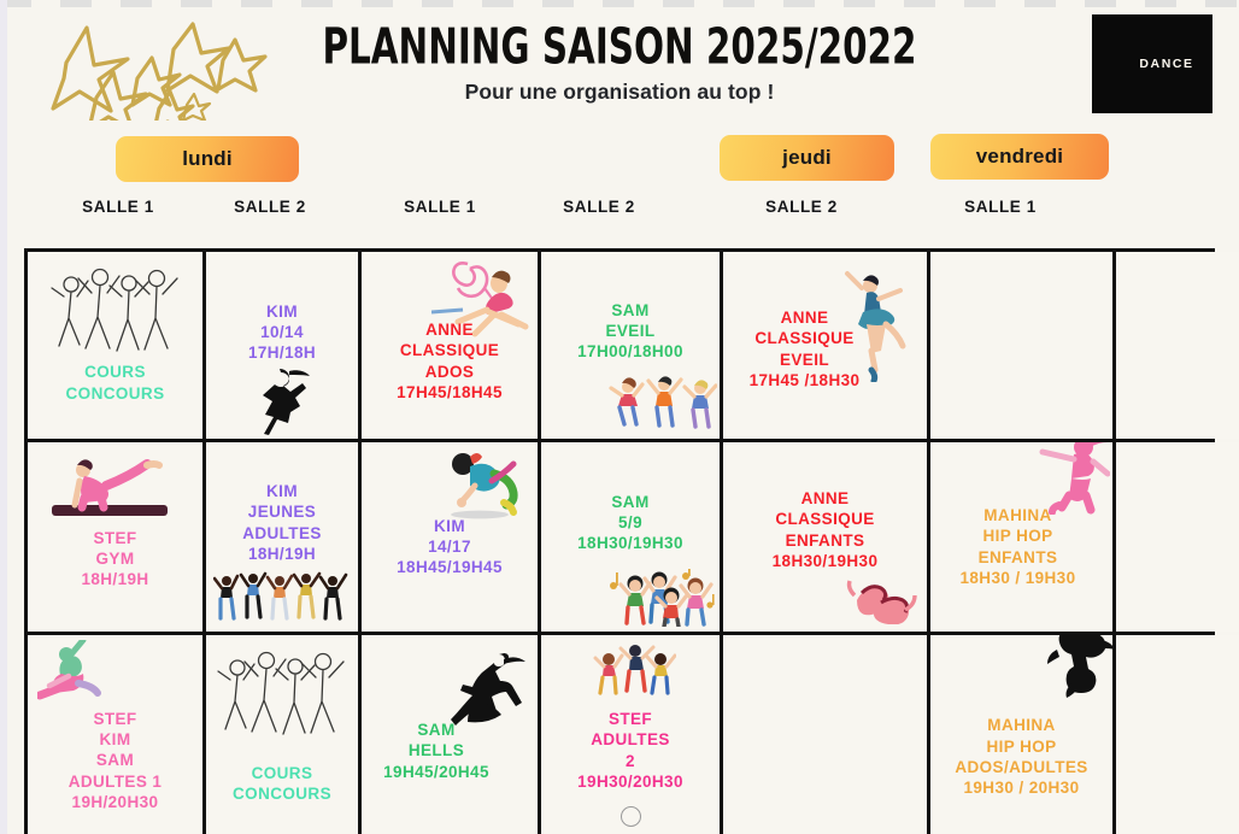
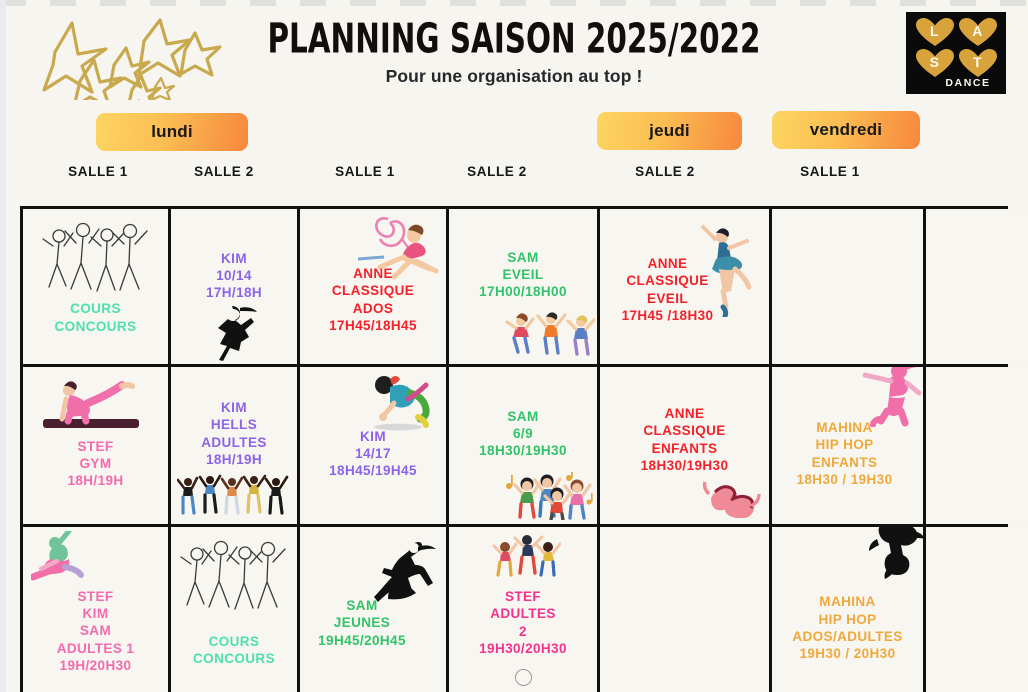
+ L
+ A
+ S
+ T
  DANCE
  PLANNING SAISON 2025/2022
  Pour une organisation au top !
  lundi
  jeudi
  vendredi
  SALLE 1
  SALLE 2
  SALLE 1
  SALLE 2
  SALLE 2
  SALLE 1
  COURS
  CONCOURS
  KIM
  10/14
  17H/18H
  ANNE
  CLASSIQUE
  ADOS
  17H45/18H45
  SAM
  EVEIL
  17H00/18H00
  ANNE
  CLASSIQUE
  EVEIL
  17H45 /18H30
  STEF
  GYM
  18H/19H
  KIM
- JEUNES
+ HELLS
  ADULTES
  18H/19H
  KIM
  14/17
  18H45/19H45
  SAM
- 5/9
+ 6/9
  18H30/19H30
  ANNE
  CLASSIQUE
  ENFANTS
  18H30/19H30
  MAHINA
  HIP HOP
  ENFANTS
  18H30 / 19H30
  STEF
  KIM
  SAM
  ADULTES 1
  19H/20H30
  COURS
  CONCOURS
  SAM
- HELLS
+ JEUNES
  19H45/20H45
  STEF
  ADULTES
  2
  19H30/20H30
  MAHINA
  HIP HOP
  ADOS/ADULTES
  19H30 / 20H30
